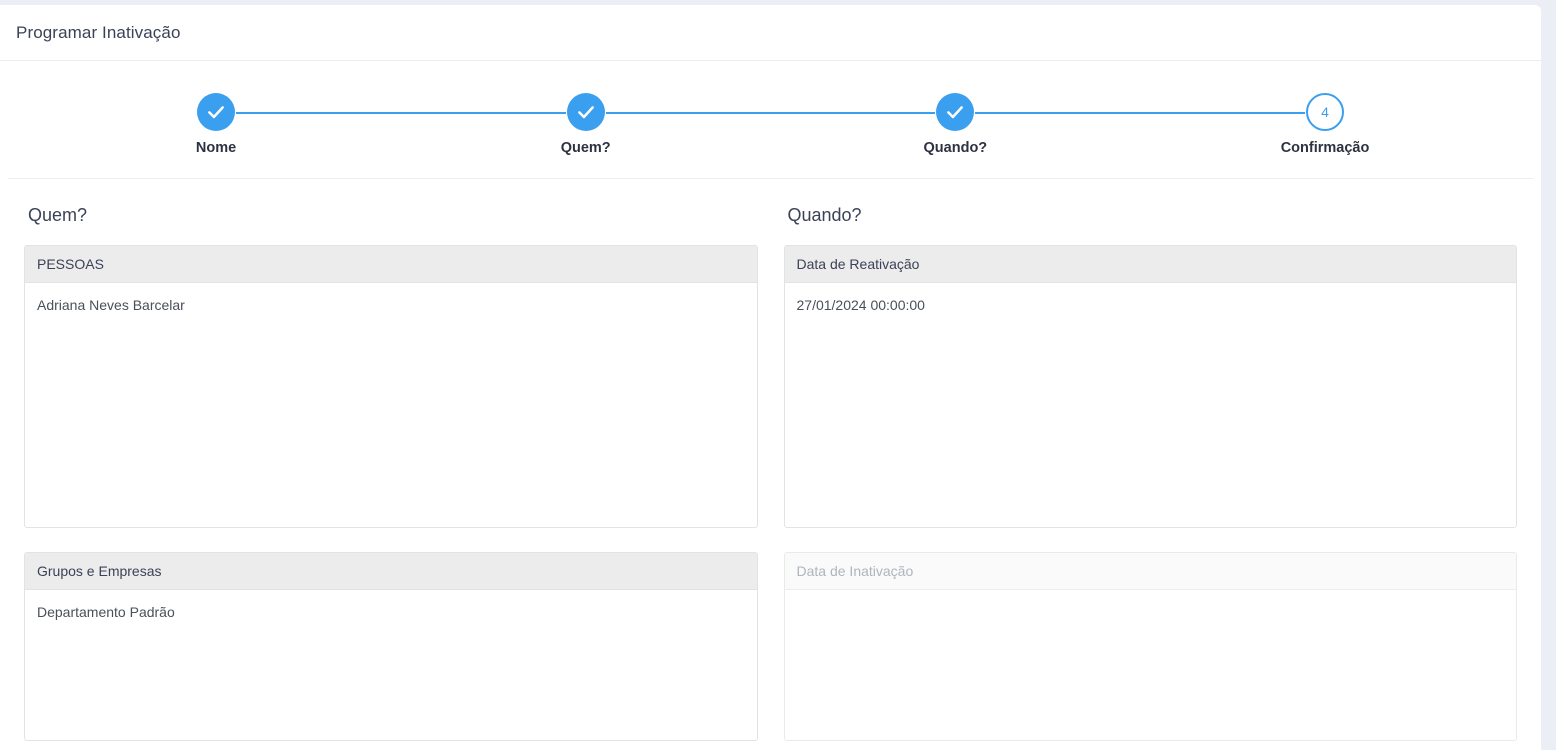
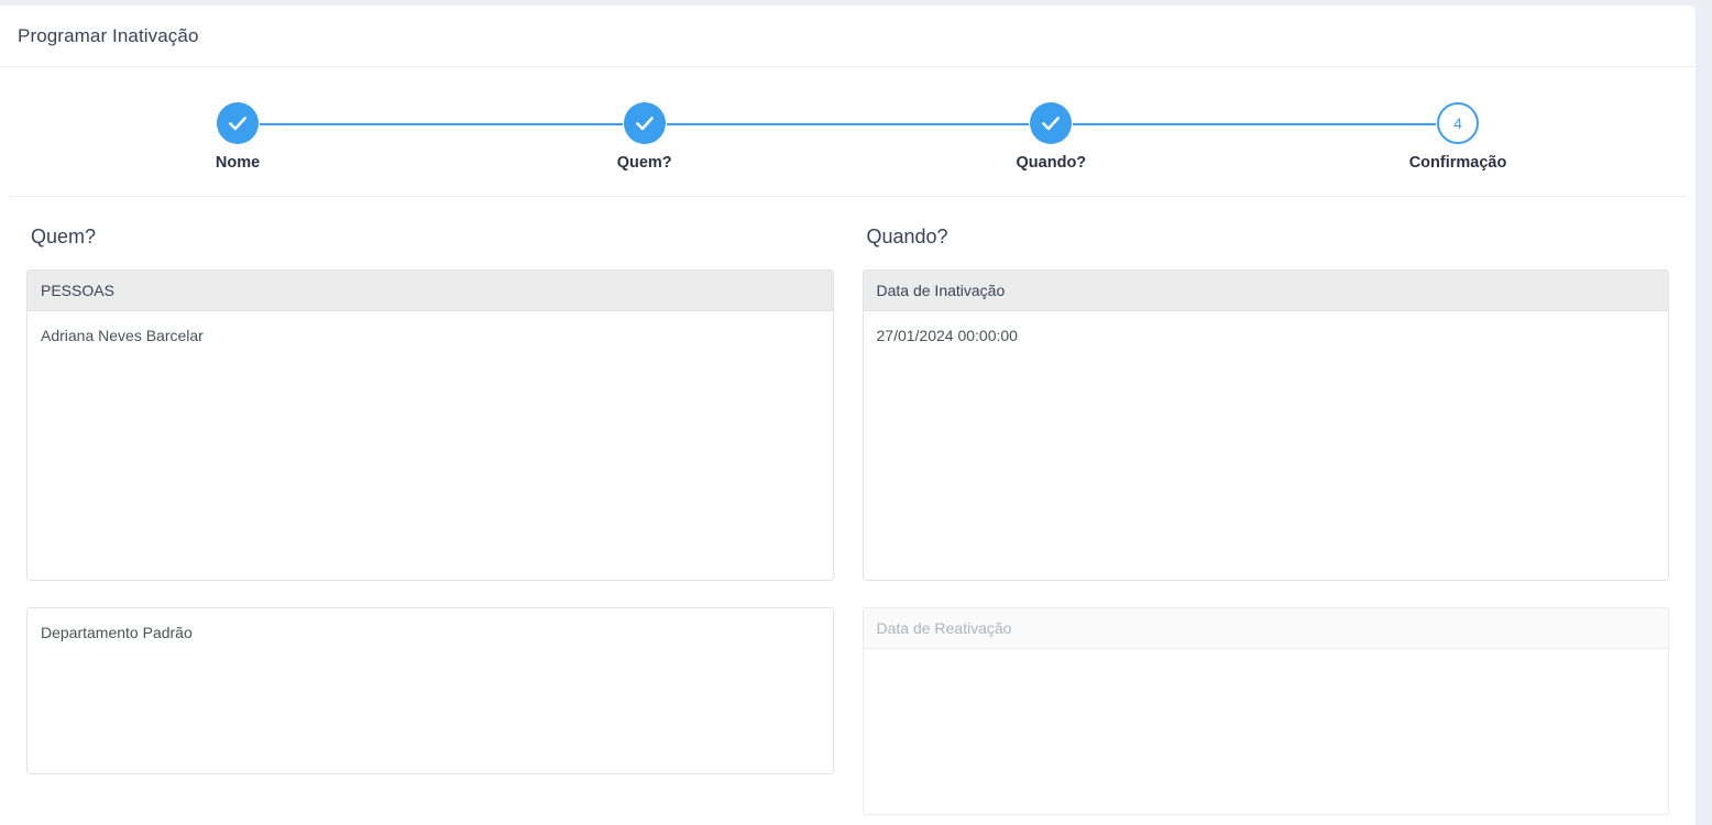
  Programar Inativação
  Nome
  Quem?
  Quando?
  4
  Confirmação
  Quem?
  PESSOAS
  Adriana Neves Barcelar
- Grupos e Empresas
  Departamento Padrão
  Quando?
- Data de Reativação
+ Data de Inativação
  27/01/2024 00:00:00
- Data de Inativação
+ Data de Reativação
